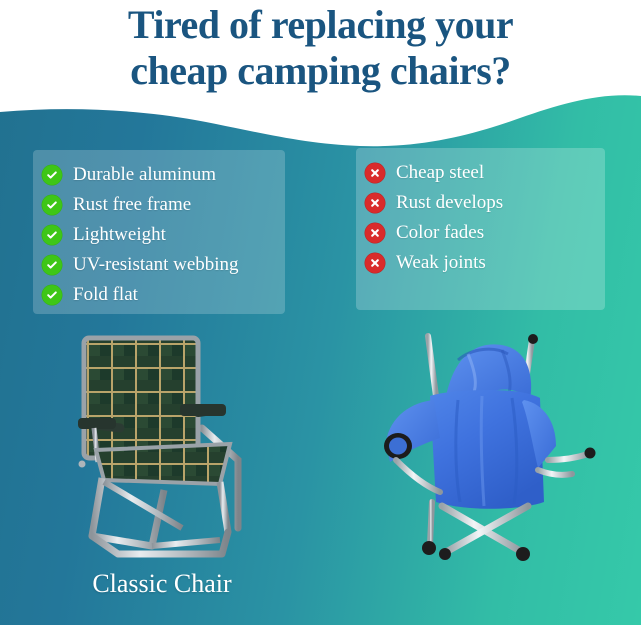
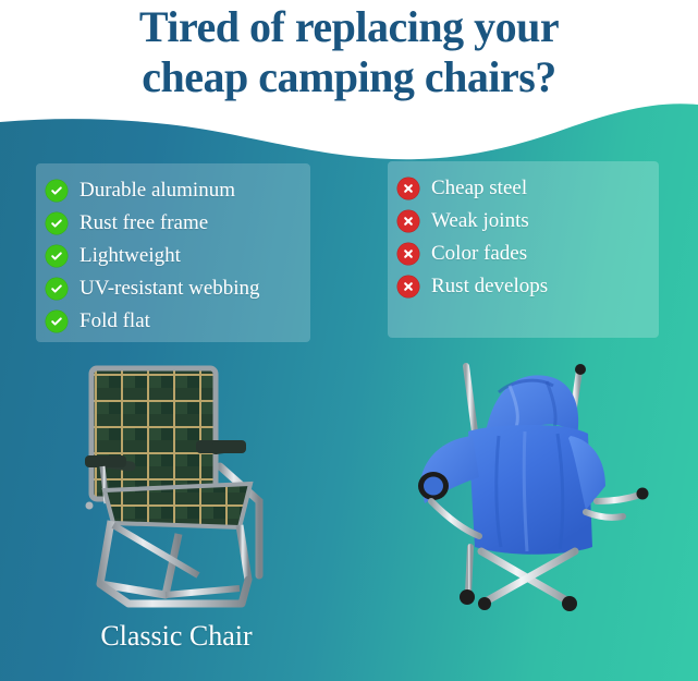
  Tired of replacing your
  cheap camping chairs?
  Durable aluminum
  Rust free frame
  Lightweight
  UV-resistant webbing
  Fold flat
  Cheap steel
- Rust develops
+ Weak joints
  Color fades
- Weak joints
+ Rust develops
  Classic Chair
